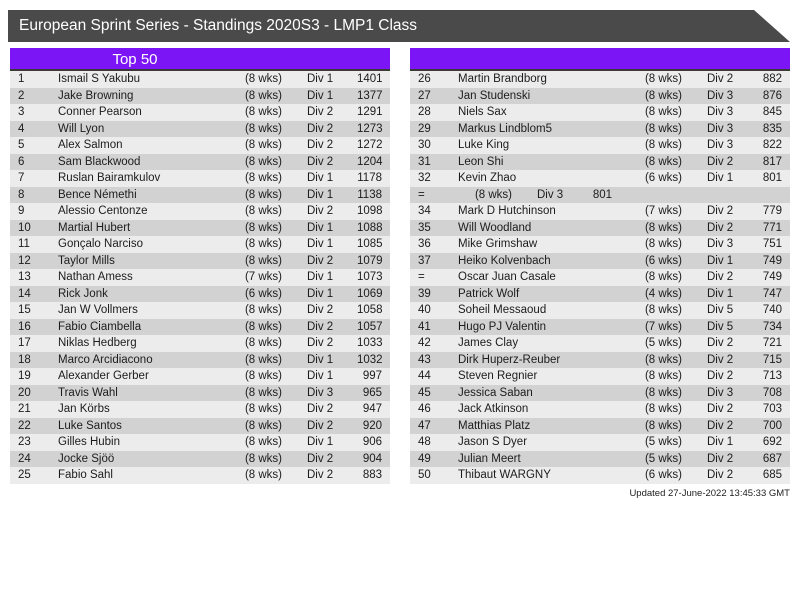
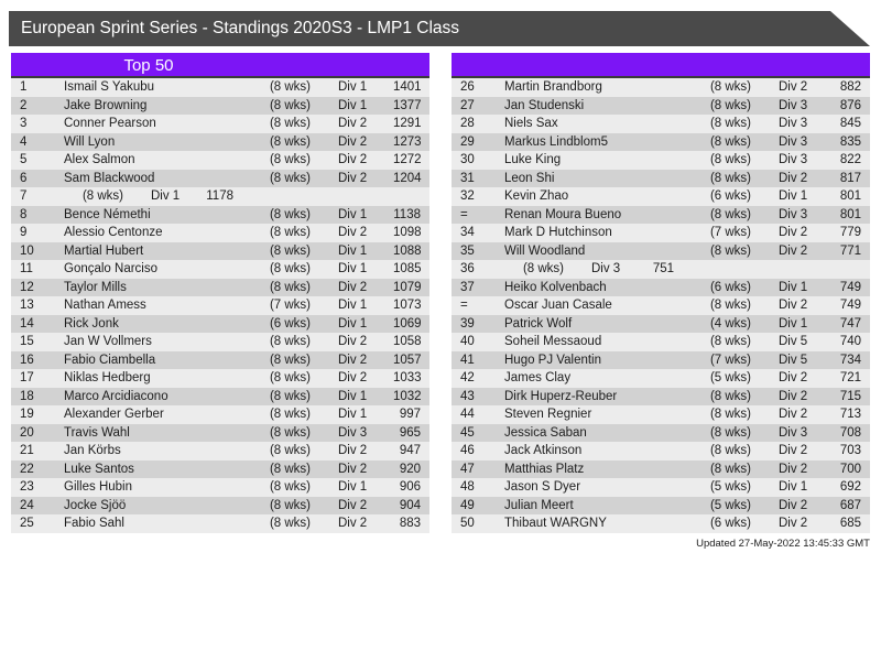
  European Sprint Series - Standings 2020S3 - LMP1 Class
  Top 50
  1
  Ismail S Yakubu
  (8 wks)
  Div 1
  1401
  2
  Jake Browning
  (8 wks)
  Div 1
  1377
  3
  Conner Pearson
  (8 wks)
  Div 2
  1291
  4
  Will Lyon
  (8 wks)
  Div 2
  1273
  5
  Alex Salmon
  (8 wks)
  Div 2
  1272
  6
  Sam Blackwood
  (8 wks)
  Div 2
  1204
  7
- Ruslan Bairamkulov
  (8 wks)
  Div 1
  1178
  8
  Bence Némethi
  (8 wks)
  Div 1
  1138
  9
  Alessio Centonze
  (8 wks)
  Div 2
  1098
  10
  Martial Hubert
  (8 wks)
  Div 1
  1088
  11
  Gonçalo Narciso
  (8 wks)
  Div 1
  1085
  12
  Taylor Mills
  (8 wks)
  Div 2
  1079
  13
  Nathan Amess
  (7 wks)
  Div 1
  1073
  14
  Rick Jonk
  (6 wks)
  Div 1
  1069
  15
  Jan W Vollmers
  (8 wks)
  Div 2
  1058
  16
  Fabio Ciambella
  (8 wks)
  Div 2
  1057
  17
  Niklas Hedberg
  (8 wks)
  Div 2
  1033
  18
  Marco Arcidiacono
  (8 wks)
  Div 1
  1032
  19
  Alexander Gerber
  (8 wks)
  Div 1
  997
  20
  Travis Wahl
  (8 wks)
  Div 3
  965
  21
  Jan Körbs
  (8 wks)
  Div 2
  947
  22
  Luke Santos
  (8 wks)
  Div 2
  920
  23
  Gilles Hubin
  (8 wks)
  Div 1
  906
  24
  Jocke Sjöö
  (8 wks)
  Div 2
  904
  25
  Fabio Sahl
  (8 wks)
  Div 2
  883
  26
  Martin Brandborg
  (8 wks)
  Div 2
  882
  27
  Jan Studenski
  (8 wks)
  Div 3
  876
  28
  Niels Sax
  (8 wks)
  Div 3
  845
  29
  Markus Lindblom5
  (8 wks)
  Div 3
  835
  30
  Luke King
  (8 wks)
  Div 3
  822
  31
  Leon Shi
  (8 wks)
  Div 2
  817
  32
  Kevin Zhao
  (6 wks)
  Div 1
  801
  =
+ Renan Moura Bueno
  (8 wks)
  Div 3
  801
  34
  Mark D Hutchinson
  (7 wks)
  Div 2
  779
  35
  Will Woodland
  (8 wks)
  Div 2
  771
  36
- Mike Grimshaw
  (8 wks)
  Div 3
  751
  37
  Heiko Kolvenbach
  (6 wks)
  Div 1
  749
  =
  Oscar Juan Casale
  (8 wks)
  Div 2
  749
  39
  Patrick Wolf
  (4 wks)
  Div 1
  747
  40
  Soheil Messaoud
  (8 wks)
  Div 5
  740
  41
  Hugo PJ Valentin
  (7 wks)
  Div 5
  734
  42
  James Clay
  (5 wks)
  Div 2
  721
  43
  Dirk Huperz-Reuber
  (8 wks)
  Div 2
  715
  44
  Steven Regnier
  (8 wks)
  Div 2
  713
  45
  Jessica Saban
  (8 wks)
  Div 3
  708
  46
  Jack Atkinson
  (8 wks)
  Div 2
  703
  47
  Matthias Platz
  (8 wks)
  Div 2
  700
  48
  Jason S Dyer
  (5 wks)
  Div 1
  692
  49
  Julian Meert
  (5 wks)
  Div 2
  687
  50
  Thibaut WARGNY
  (6 wks)
  Div 2
  685
- Updated 27-June-2022 13:45:33 GMT
+ Updated 27-May-2022 13:45:33 GMT
